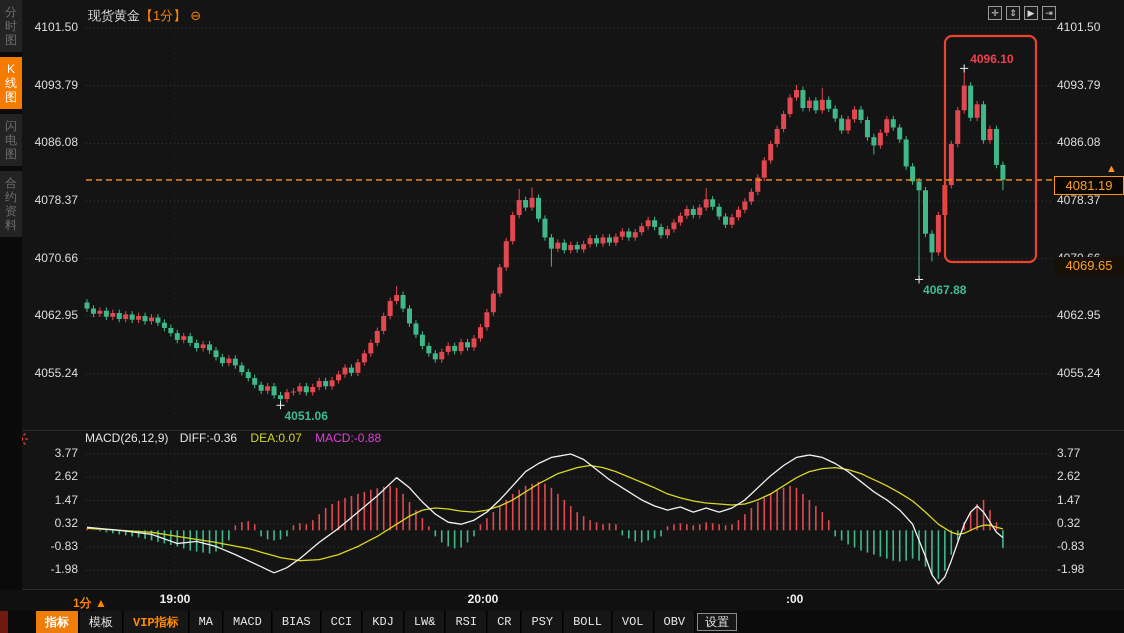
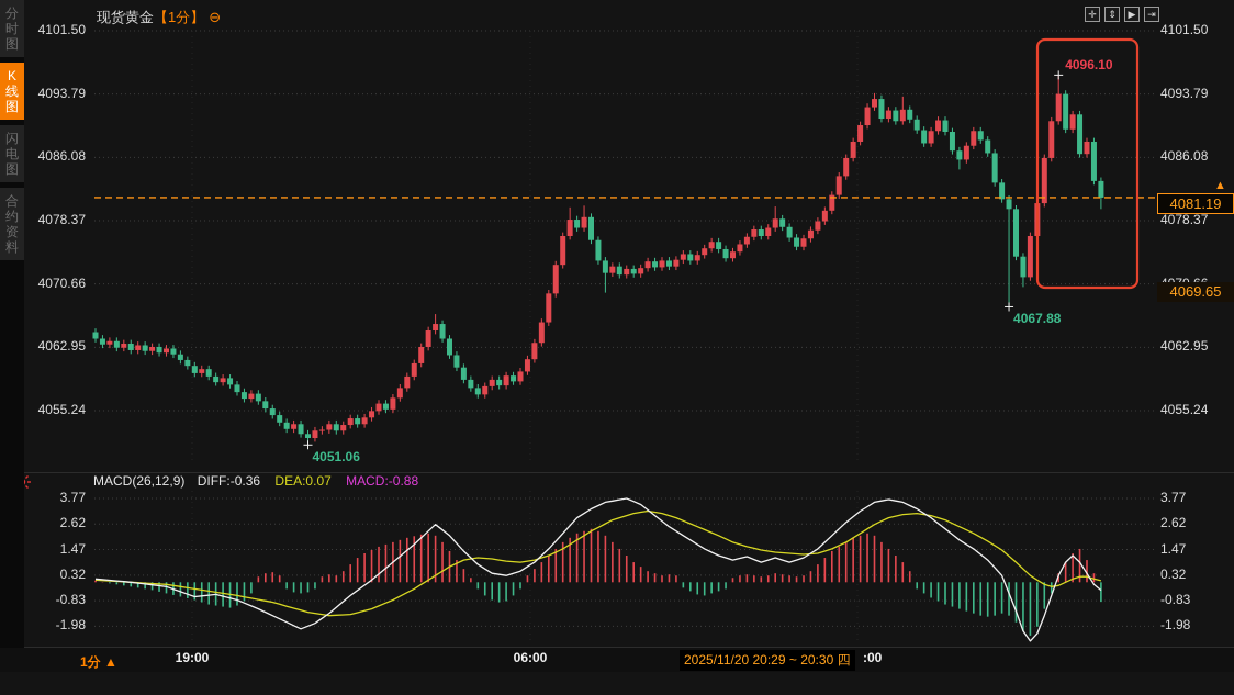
  分
  时
  图
  K
  线
  图
  闪
  电
  图
  合
  约
  资
  料
  现货黄金【1分】 ⊖
  ✛
  ⇕
  ▶
  ⇥
  MACD(26,12,9) DIFF:-0.36 DEA:0.07 MACD:-0.88
  4096.10
  4067.88
  4051.06
  4081.19
  4069.65
  ▲
  1分 ▲
+ 2025/11/20 20:29 ~ 20:30 四
  :00
- 指标
- 模板
- VIP指标
- MA
- MACD
- BIAS
- CCI
- KDJ
- LW&
- RSI
- CR
- PSY
- BOLL
- VOL
- OBV
- 设置
  4101.50
  4101.50
  4093.79
  4093.79
  4086.08
  4086.08
  4078.37
  4078.37
  4070.66
  4062.95
  4062.95
  4055.24
  4055.24
  3.77
  3.77
  2.62
  2.62
  1.47
  1.47
  0.32
  0.32
  -0.83
  -0.83
  -1.98
  -1.98
  19:00
- 20:00
+ 06:00
